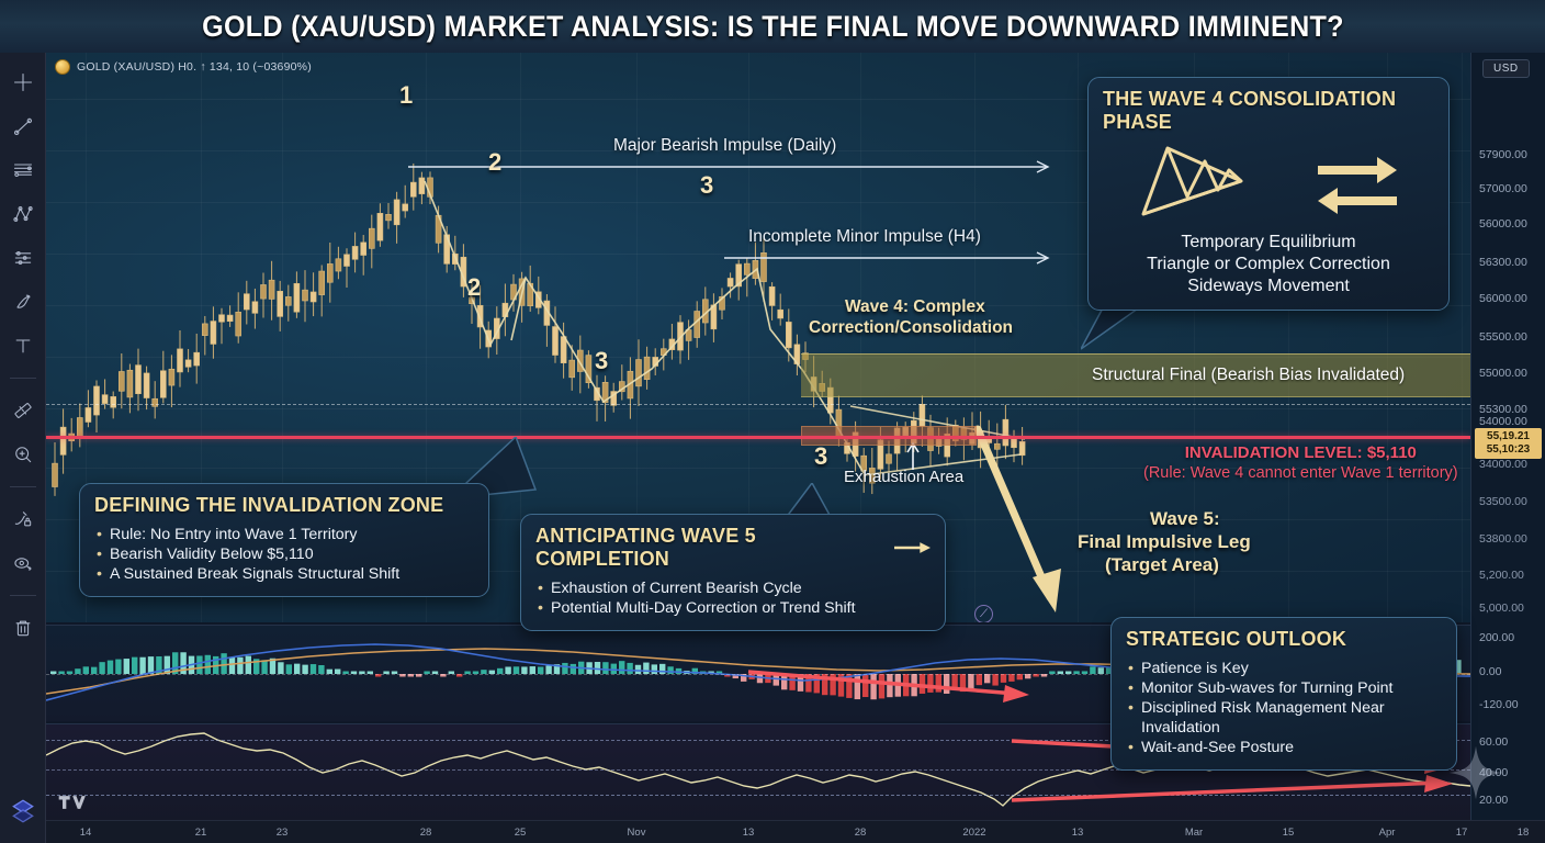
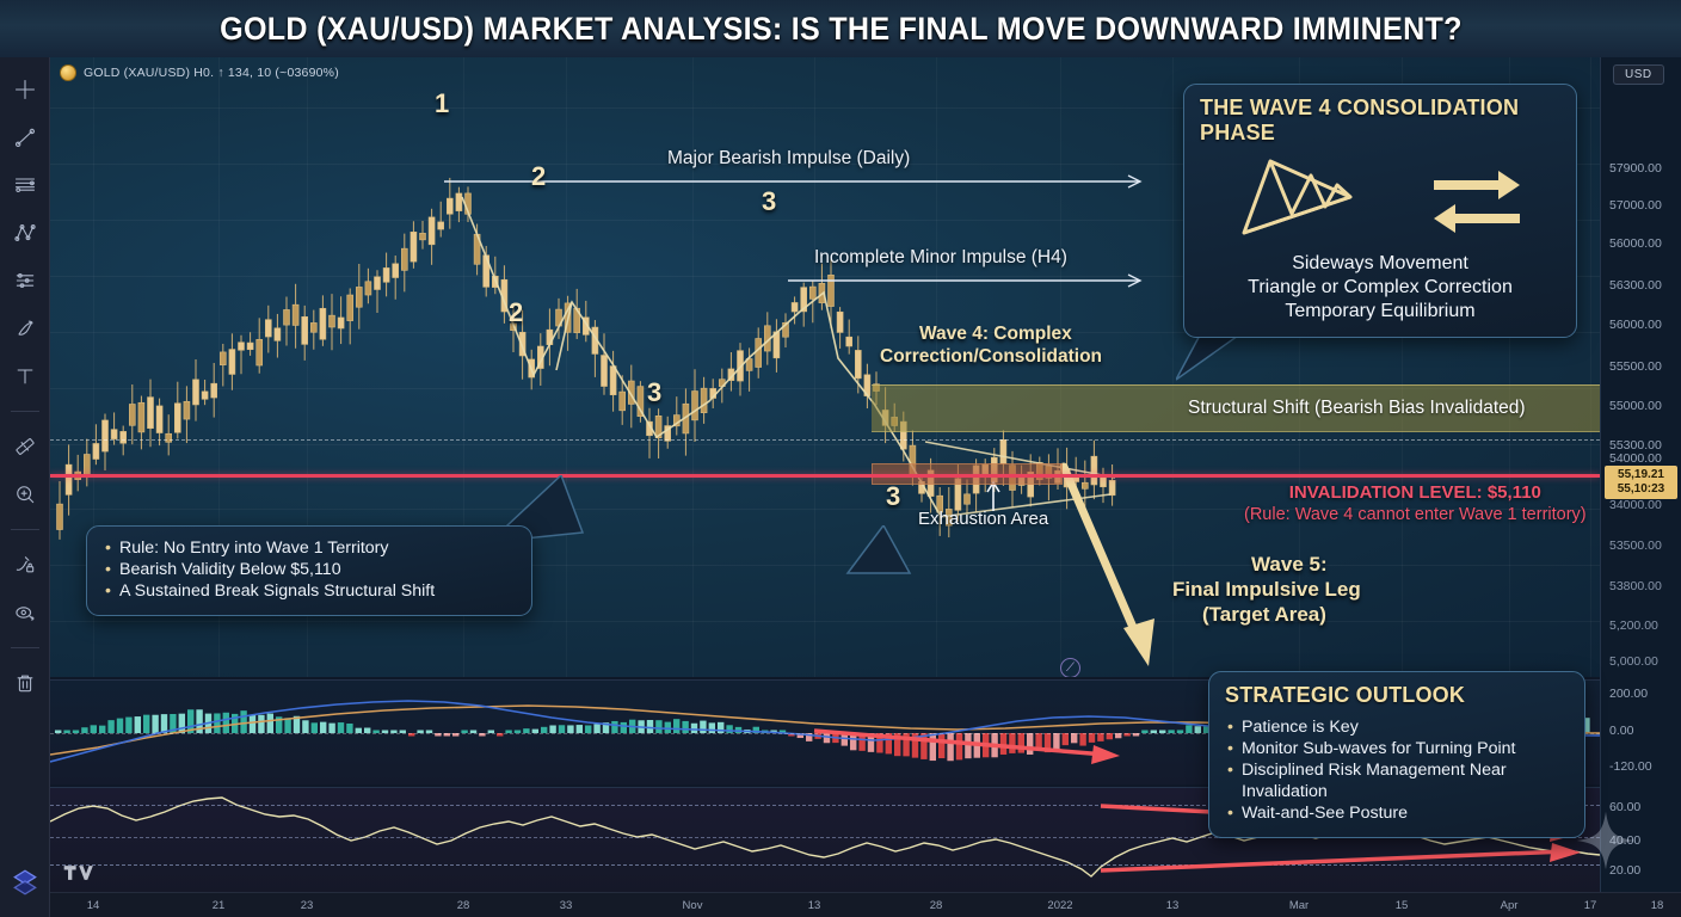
  GOLD (XAU/USD) MARKET ANALYSIS: IS THE FINAL MOVE DOWNWARD IMMINENT?
  GOLD (XAU/USD) H0. ↑ 134, 10 (~03690%)
- Structural Final (Bearish Bias Invalidated)
+ Structural Shift (Bearish Bias Invalidated)
  1
  2
  2
  3
  3
  3
  Major Bearish Impulse (Daily)
  Incomplete Minor Impulse (H4)
  Wave 4: Complex
  Correction/Consolidation
  Exhaustion Area
  INVALIDATION LEVEL: $5,110
  (Rule: Wave 4 cannot enter Wave 1 territory)
  Wave 5:
  Final Impulsive Leg
  (Target Area)
  ⟋
  USD
  57900.00
  57000.00
  56000.00
  56300.00
  56000.00
  55500.00
  55000.00
  55300.00
  54000.00
  55,19.21
  55,10:23
  34000.00
  53500.00
  53800.00
  5,200.00
  5,000.00
  200.00
  0.00
  -120.00
  60.00
  40.00
  20.00
  14
  21
  23
  28
- 25
+ 33
  Nov
  13
  28
  2022
  13
  Mar
  15
  Apr
  17
  18
  THE WAVE 4 CONSOLIDATION PHASE
- Temporary Equilibrium
+ Sideways Movement
  Triangle or Complex Correction
- Sideways Movement
+ Temporary Equilibrium
- DEFINING THE INVALIDATION ZONE
  Rule: No Entry into Wave 1 Territory
  Bearish Validity Below $5,110
  A Sustained Break Signals Structural Shift
- ANTICIPATING WAVE 5 COMPLETION
- Exhaustion of Current Bearish Cycle
- Potential Multi-Day Correction or Trend Shift
  STRATEGIC OUTLOOK
  Patience is Key
  Monitor Sub-waves for Turning Point
  Disciplined Risk Management Near Invalidation
  Wait-and-See Posture
